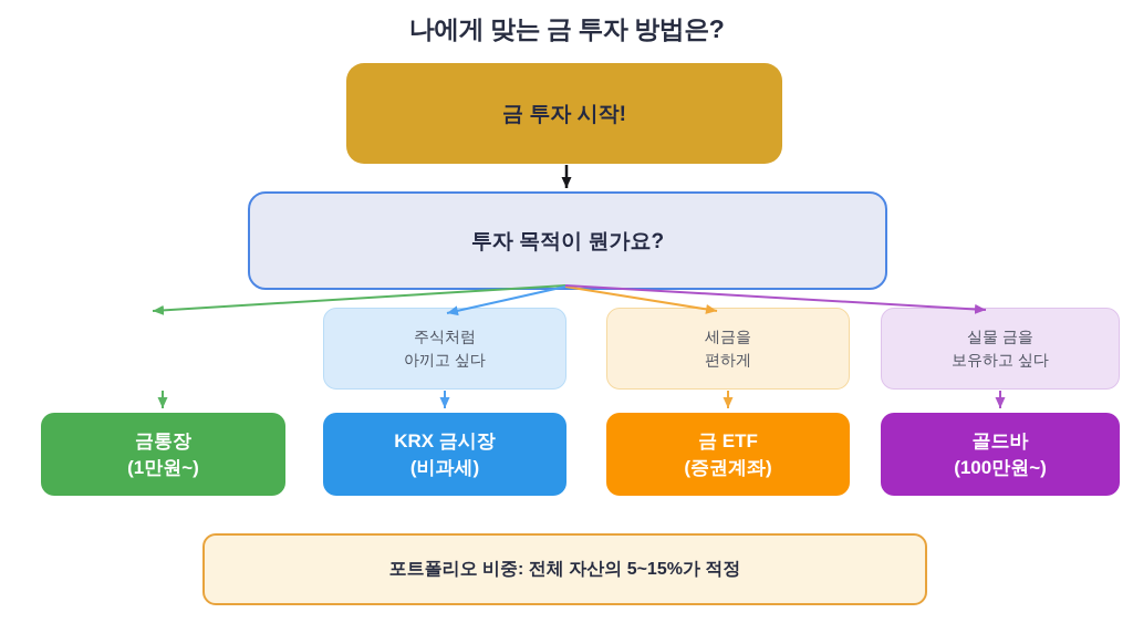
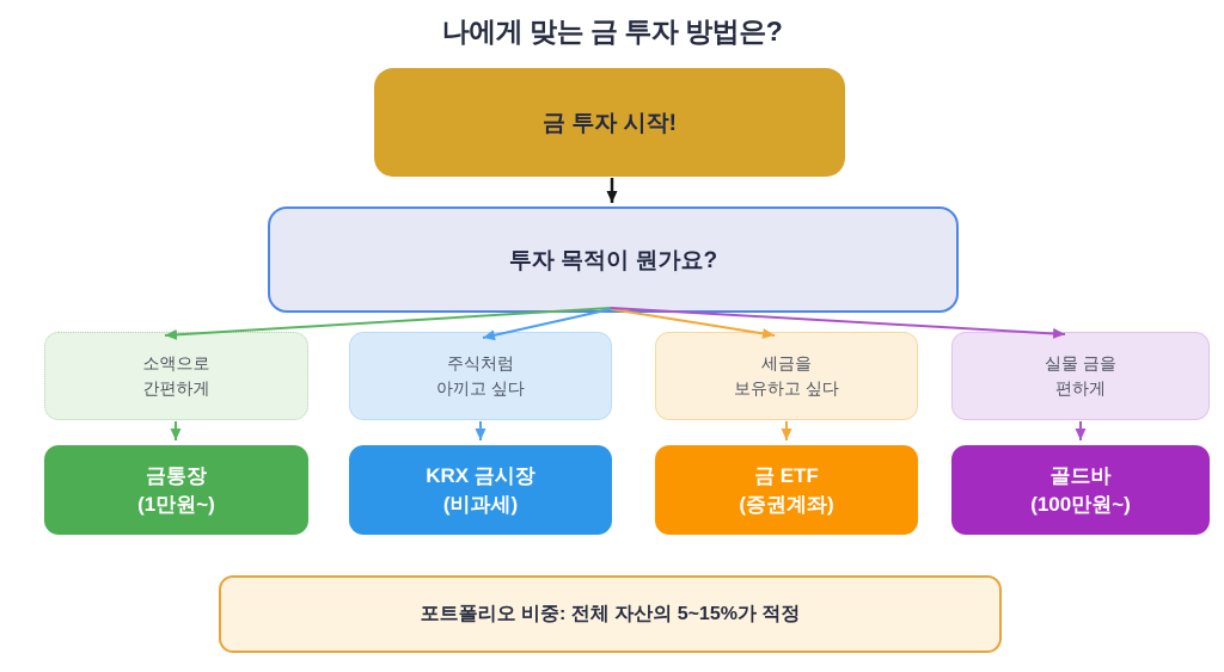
  나에게 맞는 금 투자 방법은?
  금 투자 시작!
  투자 목적이 뭔가요?
+ 소액으로
+ 간편하게
  주식처럼
  아끼고 싶다
  세금을
- 편하게
+ 보유하고 싶다
  실물 금을
- 보유하고 싶다
+ 편하게
  금통장
  (1만원~)
  KRX 금시장
  (비과세)
  금 ETF
  (증권계좌)
  골드바
  (100만원~)
  포트폴리오 비중: 전체 자산의 5~15%가 적정
